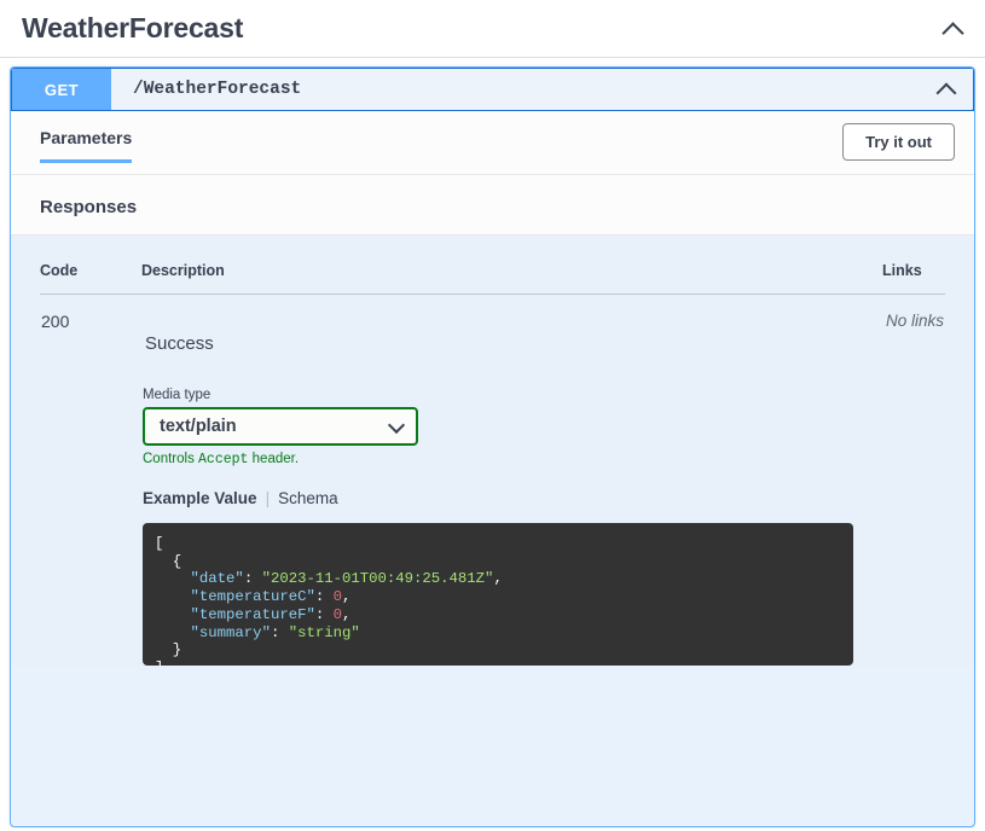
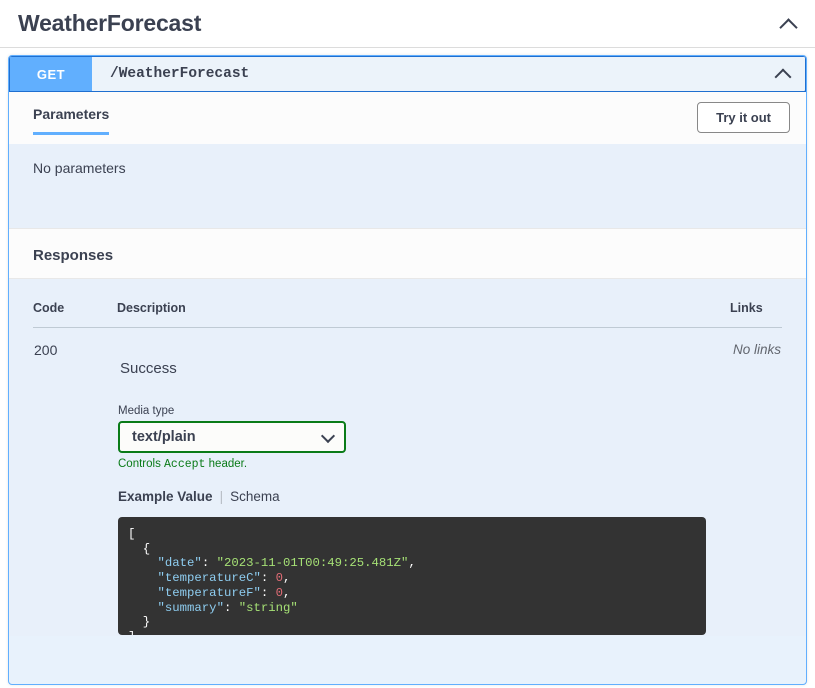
  WeatherForecast
  GET
  /WeatherForecast
  Parameters
  Try it out
+ No parameters
  Responses
  Code	Description	Links
  200	Success Media type text/plain Controls Accept header. Example Value | Schema [ { "date": "2023-11-01T00:49:25.481Z", "temperatureC": 0, "temperatureF": 0, "summary": "string" }	No links
